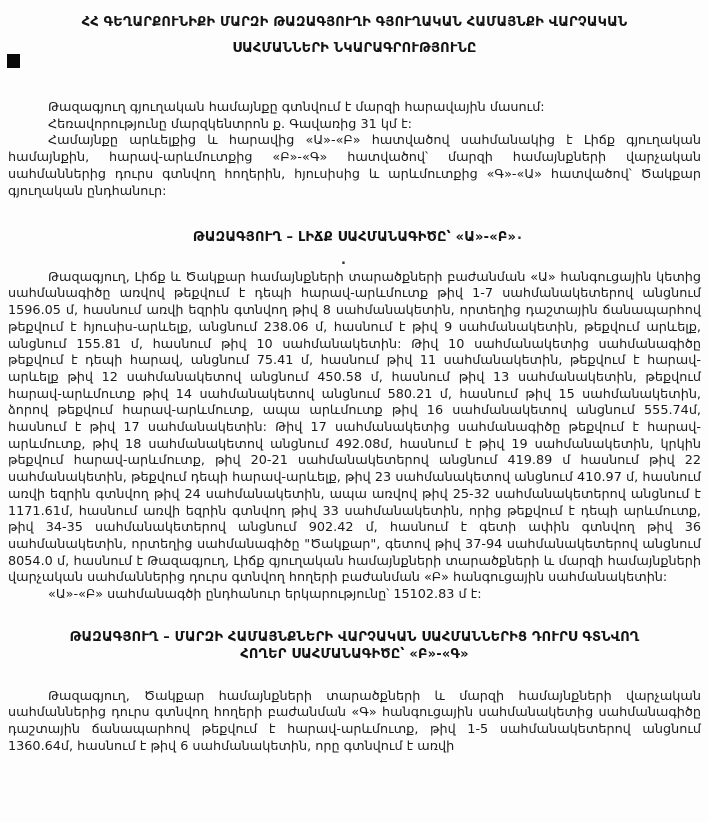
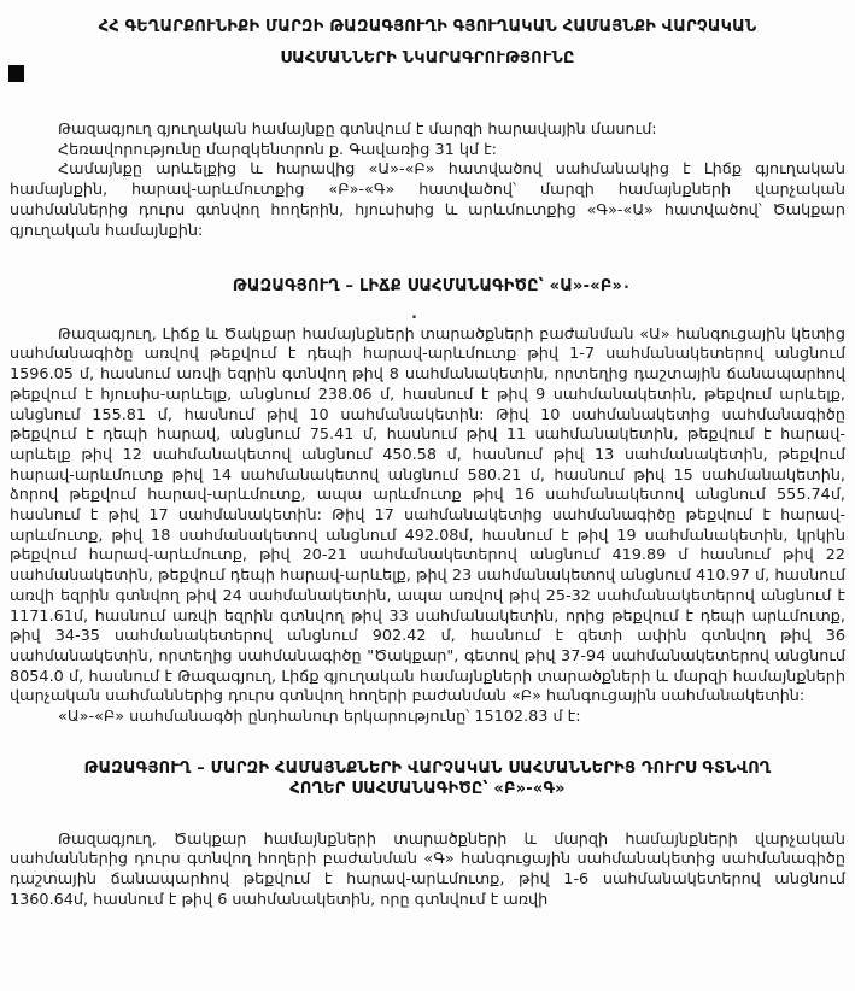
  ՀՀ ԳԵՂԱՐՔՈՒՆԻՔԻ ՄԱՐԶԻ ԹԱԶԱԳՅՈՒՂԻ ԳՅՈՒՂԱԿԱՆ ՀԱՄԱՅՆՔԻ ՎԱՐՉԱԿԱՆ
  ՍԱՀՄԱՆՆԵՐԻ ՆԿԱՐԱԳՐՈՒԹՅՈՒՆԸ
  Թազագյուղ գյուղական համայնքը գտնվում է մարզի հարավային մասում:
  Հեռավորությունը մարզկենտրոն ք. Գավառից 31 կմ է:
- Համայնքը արևելքից և հարավից «Ա»-«Բ» հատվածով սահմանակից է Լիճք գյուղական համայնքին, հարավ-արևմուտքից «Բ»-«Գ» հատվածով՝ մարզի համայնքների վարչական սահմաններից դուրս գտնվող հողերին, հյուսիսից և արևմուտքից «Գ»-«Ա» հատվածով՝ Ծակքար գյուղական ընդհանուր:
+ Համայնքը արևելքից և հարավից «Ա»-«Բ» հատվածով սահմանակից է Լիճք գյուղական համայնքին, հարավ-արևմուտքից «Բ»-«Գ» հատվածով՝ մարզի համայնքների վարչական սահմաններից դուրս գտնվող հողերին, հյուսիսից և արևմուտքից «Գ»-«Ա» հատվածով՝ Ծակքար գյուղական համայնքին:
  ԹԱԶԱԳՅՈՒՂ – ԼԻՃՔ ՍԱՀՄԱՆԱԳԻԾԸ՝ «Ա»-«Բ»
  .
  .
  Թազագյուղ, Լիճք և Ծակքար համայնքների տարածքների բաժանման «Ա» հանգուցային կետից սահմանագիծը առվով թեքվում է դեպի հարավ-արևմուտք թիվ 1-7 սահմանակետերով անցնում 1596.05 մ, հասնում առվի եզրին գտնվող թիվ 8 սահմանակետին, որտեղից դաշտային ճանապարհով թեքվում է հյուսիս-արևելք, անցնում 238.06 մ, հասնում է թիվ 9 սահմանակետին, թեքվում արևելք, անցնում 155.81 մ, հասնում թիվ 10 սահմանակետին: Թիվ 10 սահմանակետից սահմանագիծը թեքվում է դեպի հարավ, անցնում 75.41 մ, հասնում թիվ 11 սահմանակետին, թեքվում է հարավ-արևելք թիվ 12 սահմանակետով անցնում 450.58 մ, հասնում թիվ 13 սահմանակետին, թեքվում հարավ-արևմուտք թիվ 14 սահմանակետով անցնում 580.21 մ, հասնում թիվ 15 սահմանակետին, ձորով թեքվում հարավ-արևմուտք, ապա արևմուտք թիվ 16 սահմանակետով անցնում 555.74մ, հասնում է թիվ 17 սահմանակետին: Թիվ 17 սահմանակետից սահմանագիծը թեքվում է հարավ-արևմուտք, թիվ 18 սահմանակետով անցնում 492.08մ, հասնում է թիվ 19 սահմանակետին, կրկին թեքվում հարավ-արևմուտք, թիվ 20-21 սահմանակետերով անցնում 419.89 մ հասնում թիվ 22 սահմանակետին, թեքվում դեպի հարավ-արևելք, թիվ 23 սահմանակետով անցնում 410.97 մ, հասնում առվի եզրին գտնվող թիվ 24 սահմանակետին, ապա առվով թիվ 25-32 սահմանակետերով անցնում է 1171.61մ, հասնում առվի եզրին գտնվող թիվ 33 սահմանակետին, որից թեքվում է դեպի արևմուտք, թիվ 34-35 սահմանակետերով անցնում 902.42 մ, հասնում է գետի ափին գտնվող թիվ 36 սահմանակետին, որտեղից սահմանագիծը "Ծակքար", գետով թիվ 37-94 սահմանակետերով անցնում 8054.0 մ, հասնում է Թազագյուղ, Լիճք գյուղական համայնքների տարածքների և մարզի համայնքների վարչական սահմաններից դուրս գտնվող հողերի բաժանման «Բ» հանգուցային սահմանակետին:
  «Ա»-«Բ» սահմանագծի ընդհանուր երկարությունը՝ 15102.83 մ է:
  ԹԱԶԱԳՅՈՒՂ – ՄԱՐԶԻ ՀԱՄԱՅՆՔՆԵՐԻ ՎԱՐՉԱԿԱՆ ՍԱՀՄԱՆՆԵՐԻՑ ԴՈՒՐՍ ԳՏՆՎՈՂ
  ՀՈՂԵՐ ՍԱՀՄԱՆԱԳԻԾԸ՝ «Բ»-«Գ»
- Թազագյուղ, Ծակքար համայնքների տարածքների և մարզի համայնքների վարչական սահմաններից դուրս գտնվող հողերի բաժանման «Գ» հանգուցային սահմանակետից սահմանագիծը դաշտային ճանապարհով թեքվում է հարավ-արևմուտք, թիվ 1-5 սահմանակետերով անցնում 1360.64մ, հասնում է թիվ 6 սահմանակետին, որը գտնվում է առվի
+ Թազագյուղ, Ծակքար համայնքների տարածքների և մարզի համայնքների վարչական սահմաններից դուրս գտնվող հողերի բաժանման «Գ» հանգուցային սահմանակետից սահմանագիծը դաշտային ճանապարհով թեքվում է հարավ-արևմուտք, թիվ 1-6 սահմանակետերով անցնում 1360.64մ, հասնում է թիվ 6 սահմանակետին, որը գտնվում է առվի
